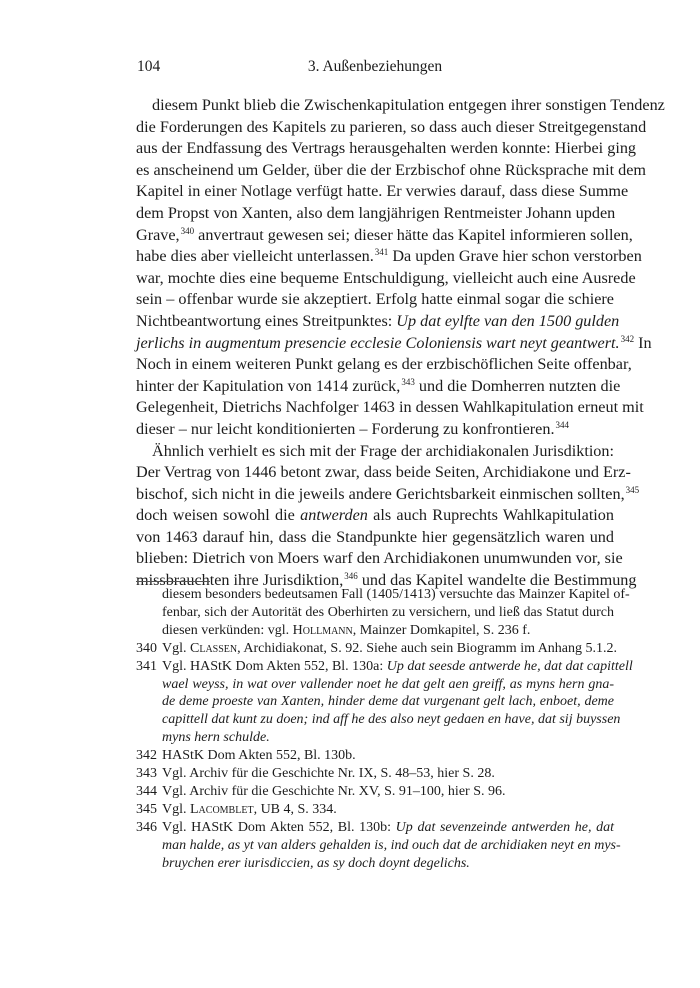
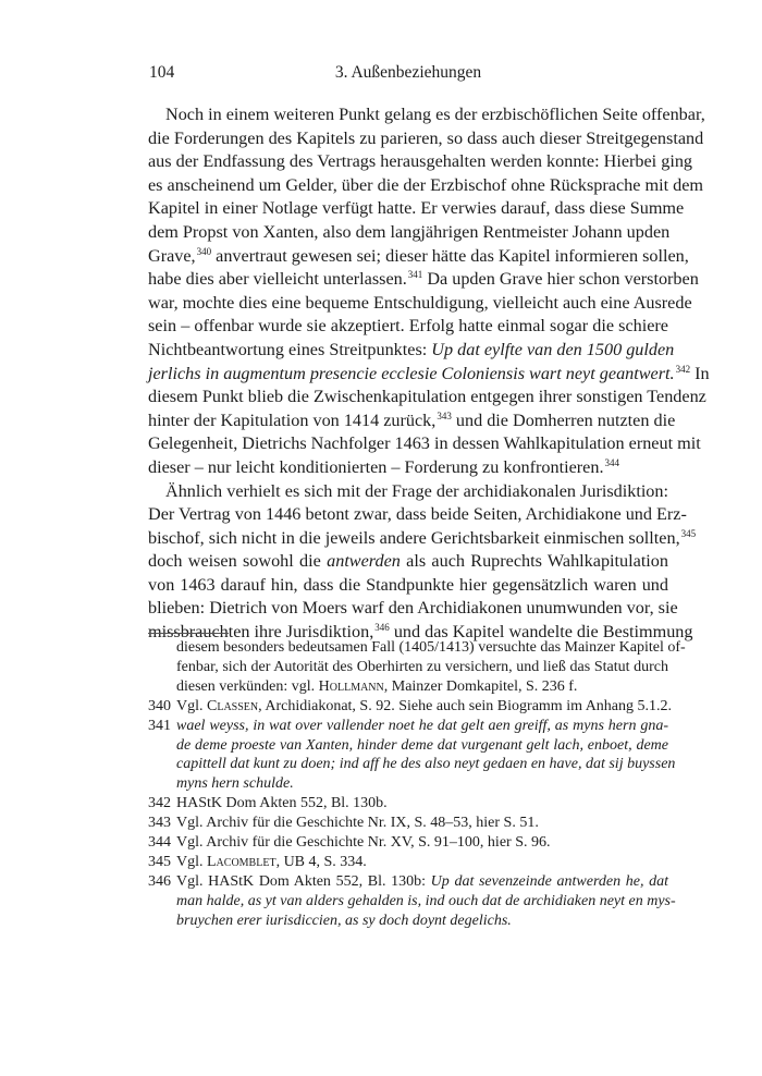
  104
  3. Außenbeziehungen
- diesem Punkt blieb die Zwischenkapitulation entgegen ihrer sonstigen Tendenz
+ Noch in einem weiteren Punkt gelang es der erzbischöflichen Seite offenbar,
  die Forderungen des Kapitels zu parieren, so dass auch dieser Streitgegenstand
  aus der Endfassung des Vertrags herausgehalten werden konnte: Hierbei ging
  es anscheinend um Gelder, über die der Erzbischof ohne Rücksprache mit dem
  Kapitel in einer Notlage verfügt hatte. Er verwies darauf, dass diese Summe
  dem Propst von Xanten, also dem langjährigen Rentmeister Johann upden
  Grave,340 anvertraut gewesen sei; dieser hätte das Kapitel informieren sollen,
  habe dies aber vielleicht unterlassen.341 Da upden Grave hier schon verstorben
  war, mochte dies eine bequeme Entschuldigung, vielleicht auch eine Ausrede
  sein – offenbar wurde sie akzeptiert. Erfolg hatte einmal sogar die schiere
  Nichtbeantwortung eines Streitpunktes: Up dat eylfte van den 1500 gulden
  jerlichs in augmentum presencie ecclesie Coloniensis wart neyt geantwert.342 In
- Noch in einem weiteren Punkt gelang es der erzbischöflichen Seite offenbar,
+ diesem Punkt blieb die Zwischenkapitulation entgegen ihrer sonstigen Tendenz
  hinter der Kapitulation von 1414 zurück,343 und die Domherren nutzten die
  Gelegenheit, Dietrichs Nachfolger 1463 in dessen Wahlkapitulation erneut mit
  dieser – nur leicht konditionierten – Forderung zu konfrontieren.344
  Ähnlich verhielt es sich mit der Frage der archidiakonalen Jurisdiktion:
  Der Vertrag von 1446 betont zwar, dass beide Seiten, Archidiakone und Erz-
  bischof, sich nicht in die jeweils andere Gerichtsbarkeit einmischen sollten,345
  doch weisen sowohl die antwerden als auch Ruprechts Wahlkapitulation
  von 1463 darauf hin, dass die Standpunkte hier gegensätzlich waren und
  blieben: Dietrich von Moers warf den Archidiakonen unumwunden vor, sie
  ten ihre Jurisdiktion,346 und das Kapitel wandelte die Bestimmung
  diesem besonders bedeutsamen Fall (1405/1413) versuchte das Mainzer Kapitel of-
  fenbar, sich der Autorität des Oberhirten zu versichern, und ließ das Statut durch
  diesen verkünden: vgl. Hollmann, Mainzer Domkapitel, S. 236 f.
  340
  Vgl. Classen, Archidiakonat, S. 92. Siehe auch sein Biogramm im Anhang 5.1.2.
  341
- Vgl. HAStK Dom Akten 552, Bl. 130a: Up dat seesde antwerde he, dat dat capittell
  wael weyss, in wat over vallender noet he dat gelt aen greiff, as myns hern gna-
  de deme proeste van Xanten, hinder deme dat vurgenant gelt lach, enboet, deme
  capittell dat kunt zu doen; ind aff he des also neyt gedaen en have, dat sij buyssen
  myns hern schulde.
  342
  HAStK Dom Akten 552, Bl. 130b.
  343
- Vgl. Archiv für die Geschichte Nr. IX, S. 48–53, hier S. 28.
+ Vgl. Archiv für die Geschichte Nr. IX, S. 48–53, hier S. 51.
  344
  Vgl. Archiv für die Geschichte Nr. XV, S. 91–100, hier S. 96.
  345
  Vgl. Lacomblet, UB 4, S. 334.
  346
  Vgl. HAStK Dom Akten 552, Bl. 130b: Up dat sevenzeinde antwerden he, dat
  man halde, as yt van alders gehalden is, ind ouch dat de archidiaken neyt en mys-
  bruychen erer iurisdiccien, as sy doch doynt degelichs.
